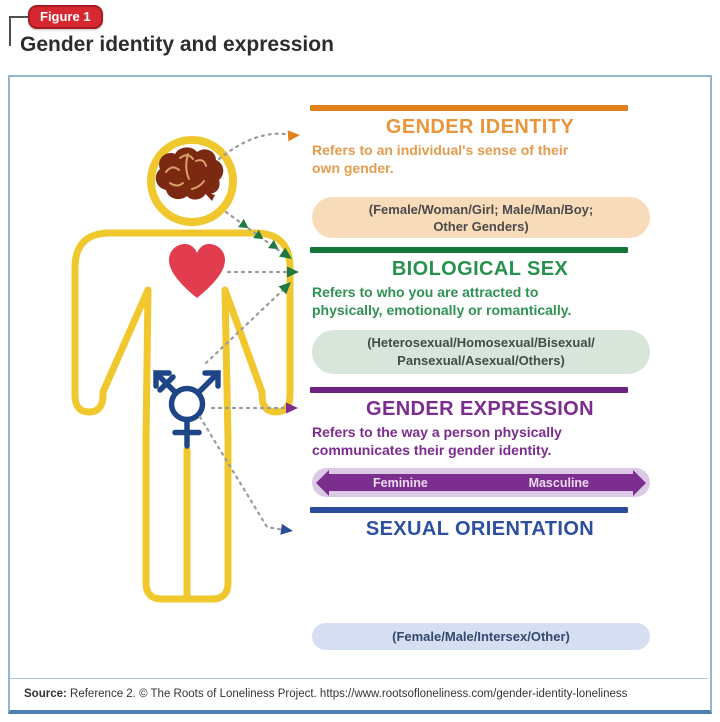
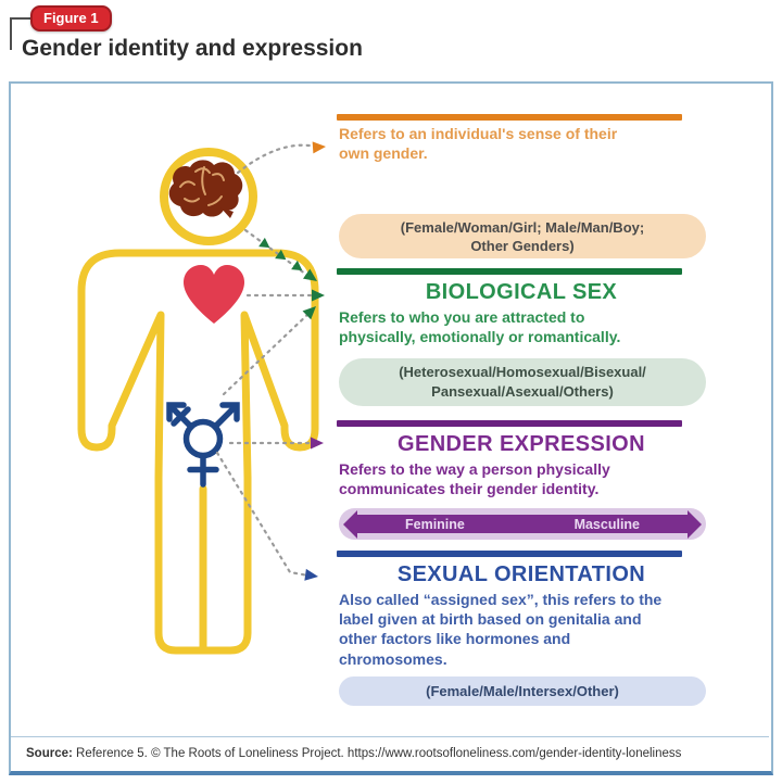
  Figure 1
  Gender identity and expression
- GENDER IDENTITY
  Refers to an individual's sense of their
  own gender.
  (Female/Woman/Girl; Male/Man/Boy;
  Other Genders)
  BIOLOGICAL SEX
  Refers to who you are attracted to
  physically, emotionally or romantically.
  (Heterosexual/Homosexual/Bisexual/
  Pansexual/Asexual/Others)
  GENDER EXPRESSION
  Refers to the way a person physically
  communicates their gender identity.
  Feminine
  Masculine
  SEXUAL ORIENTATION
+ Also called “assigned sex”, this refers to the
+ label given at birth based on genitalia and
+ other factors like hormones and
+ chromosomes.
  (Female/Male/Intersex/Other)
- Source: Reference 2. © The Roots of Loneliness Project. https://www.rootsofloneliness.com/gender-identity-loneliness
+ Source: Reference 5. © The Roots of Loneliness Project. https://www.rootsofloneliness.com/gender-identity-loneliness
